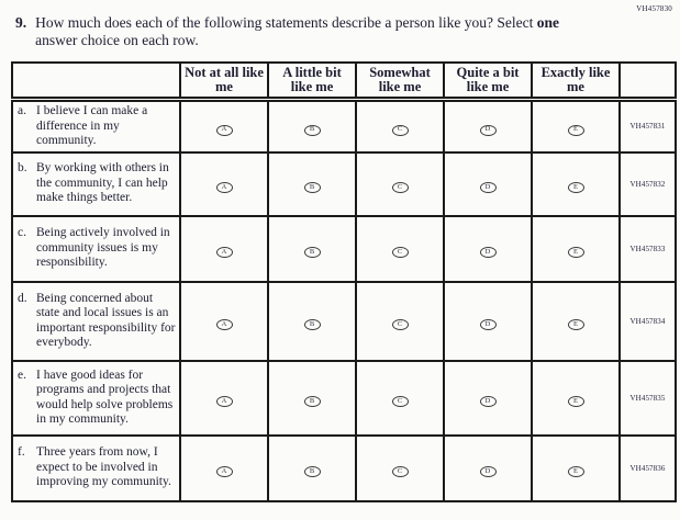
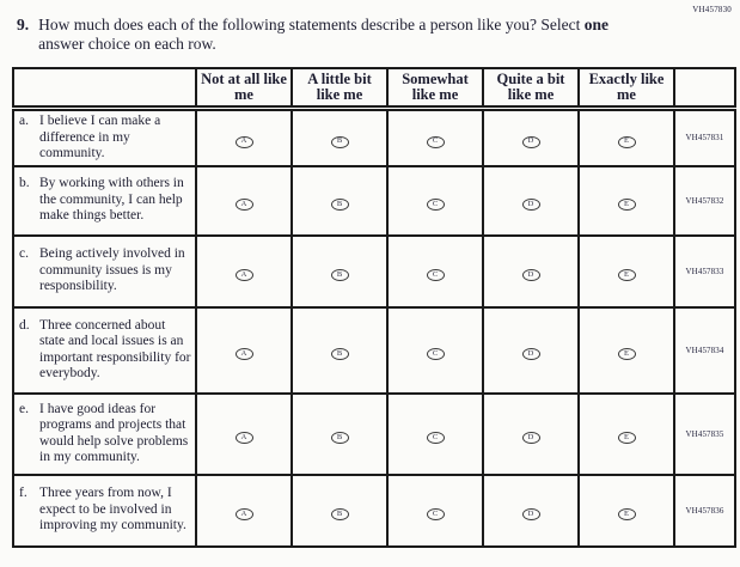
  VH457830
  9.
  How much does each of the following statements describe a person like you? Select one answer choice on each row.
  	Not at all like me	A little bit like me	Somewhat like me	Quite a bit like me	Exactly like me
  a. I believe I can make a difference in my community.						VH457831
  b. By working with others in the community, I can help make things better.						VH457832
  c. Being actively involved in community issues is my responsibility.						VH457833
- d. Being concerned about state and local issues is an important responsibility for everybody.						VH457834
+ d. Three concerned about state and local issues is an important responsibility for everybody.						VH457834
  e. I have good ideas for programs and projects that would help solve problems in my community.						VH457835
  f. Three years from now, I expect to be involved in improving my community.						VH457836
